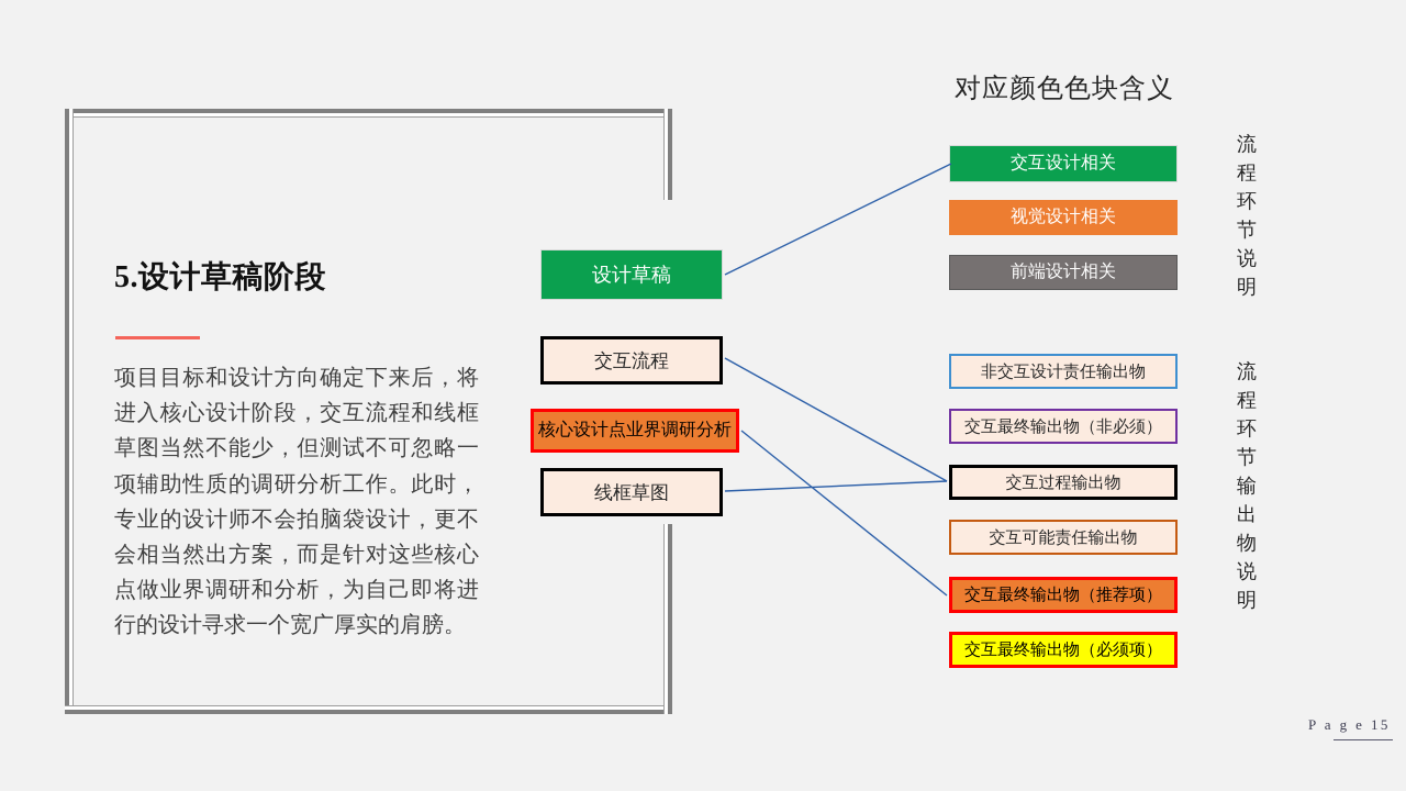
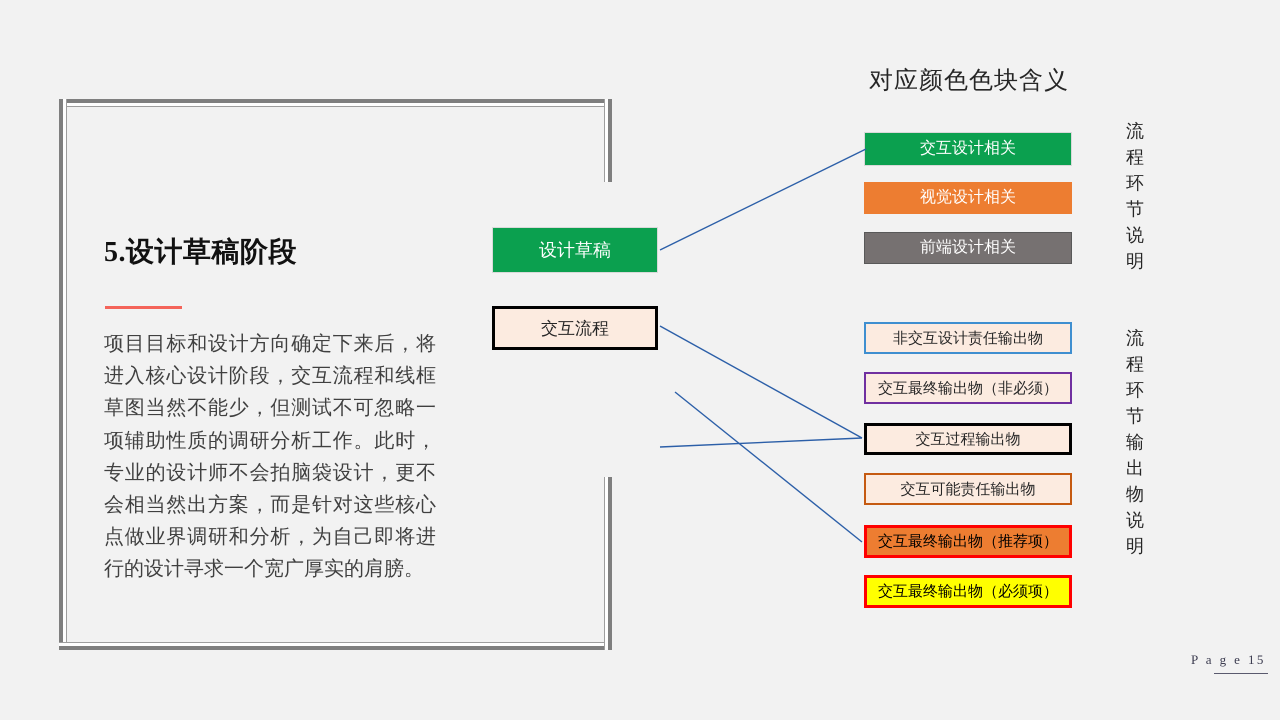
  5.设计草稿阶段
  项目目标和设计方向确定下来后，将进入核心设计阶段，交互流程和线框草图当然不能少，但测试不可忽略一项辅助性质的调研分析工作。此时，专业的设计师不会拍脑袋设计，更不会相当然出方案，而是针对这些核心点做业界调研和分析，为自己即将进行的设计寻求一个宽广厚实的肩膀。
  设计草稿
  交互流程
- 核心设计点业界调研分析
- 线框草图
  对应颜色色块含义
  交互设计相关
  视觉设计相关
  前端设计相关
  非交互设计责任输出物
  交互最终输出物（非必须）
  交互过程输出物
  交互可能责任输出物
  交互最终输出物（推荐项）
  交互最终输出物（必须项）
  流
  程
  环
  节
  说
  明
  流
  程
  环
  节
  输
  出
  物
  说
  明
  P a g e 15
